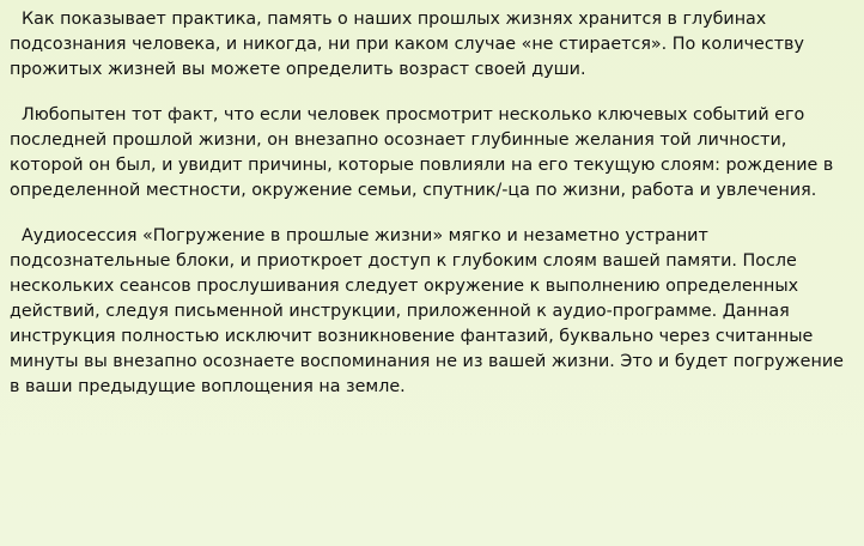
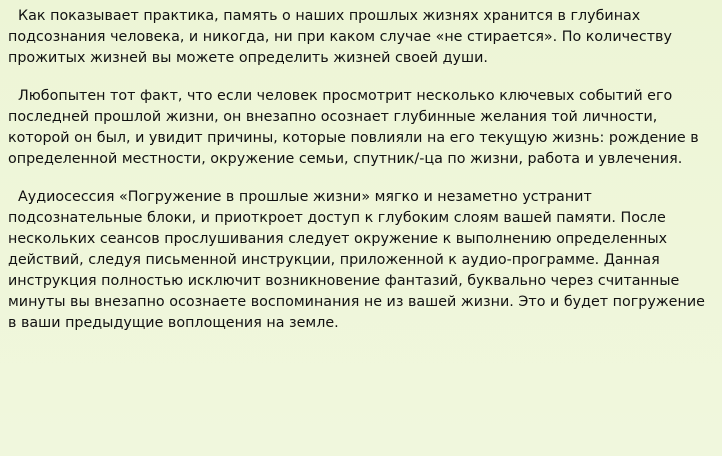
- Как показывает практика, память о наших прошлых жизнях хранится в глубинах подсознания человека, и никогда, ни при каком случае «не стирается». По количеству прожитых жизней вы можете определить возраст своей души.
+ Как показывает практика, память о наших прошлых жизнях хранится в глубинах подсознания человека, и никогда, ни при каком случае «не стирается». По количеству прожитых жизней вы можете определить жизней своей души.
- Любопытен тот факт, что если человек просмотрит несколько ключевых событий его последней прошлой жизни, он внезапно осознает глубинные желания той личности, которой он был, и увидит причины, которые повлияли на его текущую слоям: рождение в определенной местности, окружение семьи, спутник/-ца по жизни, работа и увлечения.
+ Любопытен тот факт, что если человек просмотрит несколько ключевых событий его последней прошлой жизни, он внезапно осознает глубинные желания той личности, которой он был, и увидит причины, которые повлияли на его текущую жизнь: рождение в определенной местности, окружение семьи, спутник/-ца по жизни, работа и увлечения.
  Аудиосессия «Погружение в прошлые жизни» мягко и незаметно устранит подсознательные блоки, и приоткроет доступ к глубоким слоям вашей памяти. После нескольких сеансов прослушивания следует окружение к выполнению определенных действий, следуя письменной инструкции, приложенной к аудио-программе. Данная инструкция полностью исключит возникновение фантазий, буквально через считанные минуты вы внезапно осознаете воспоминания не из вашей жизни. Это и будет погружение в ваши предыдущие воплощения на земле.
